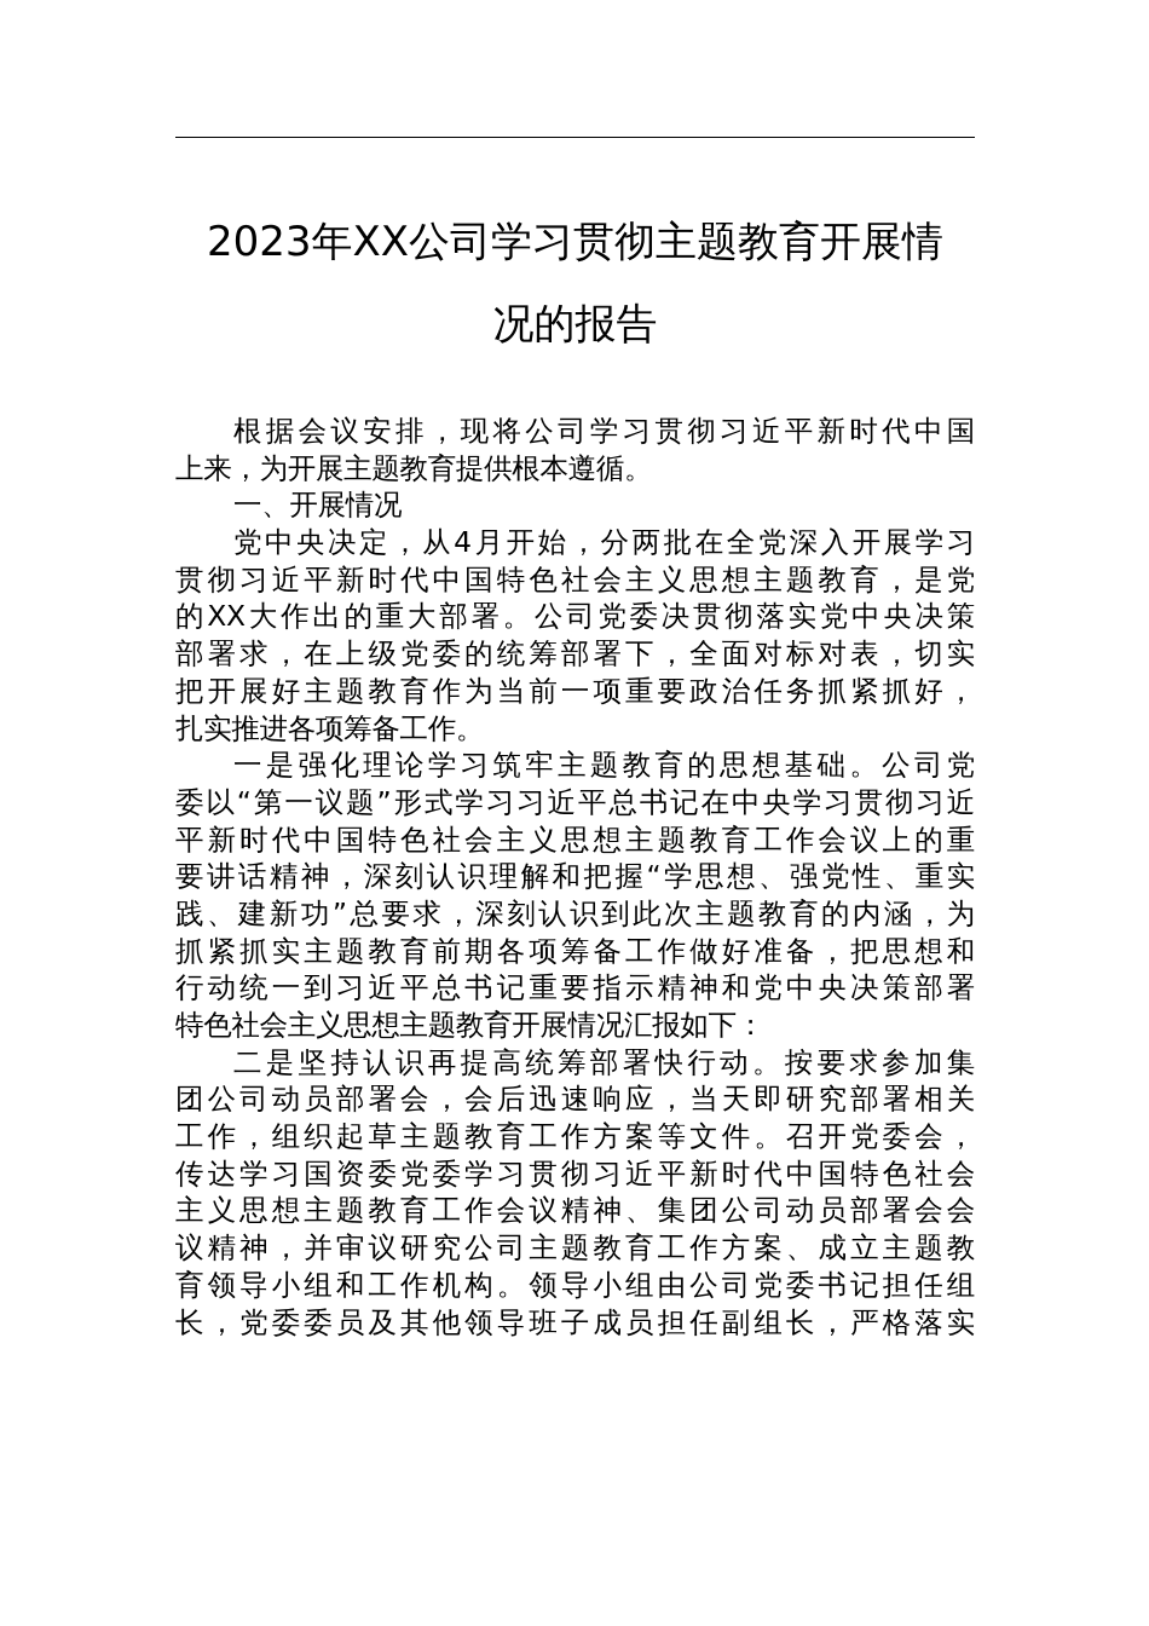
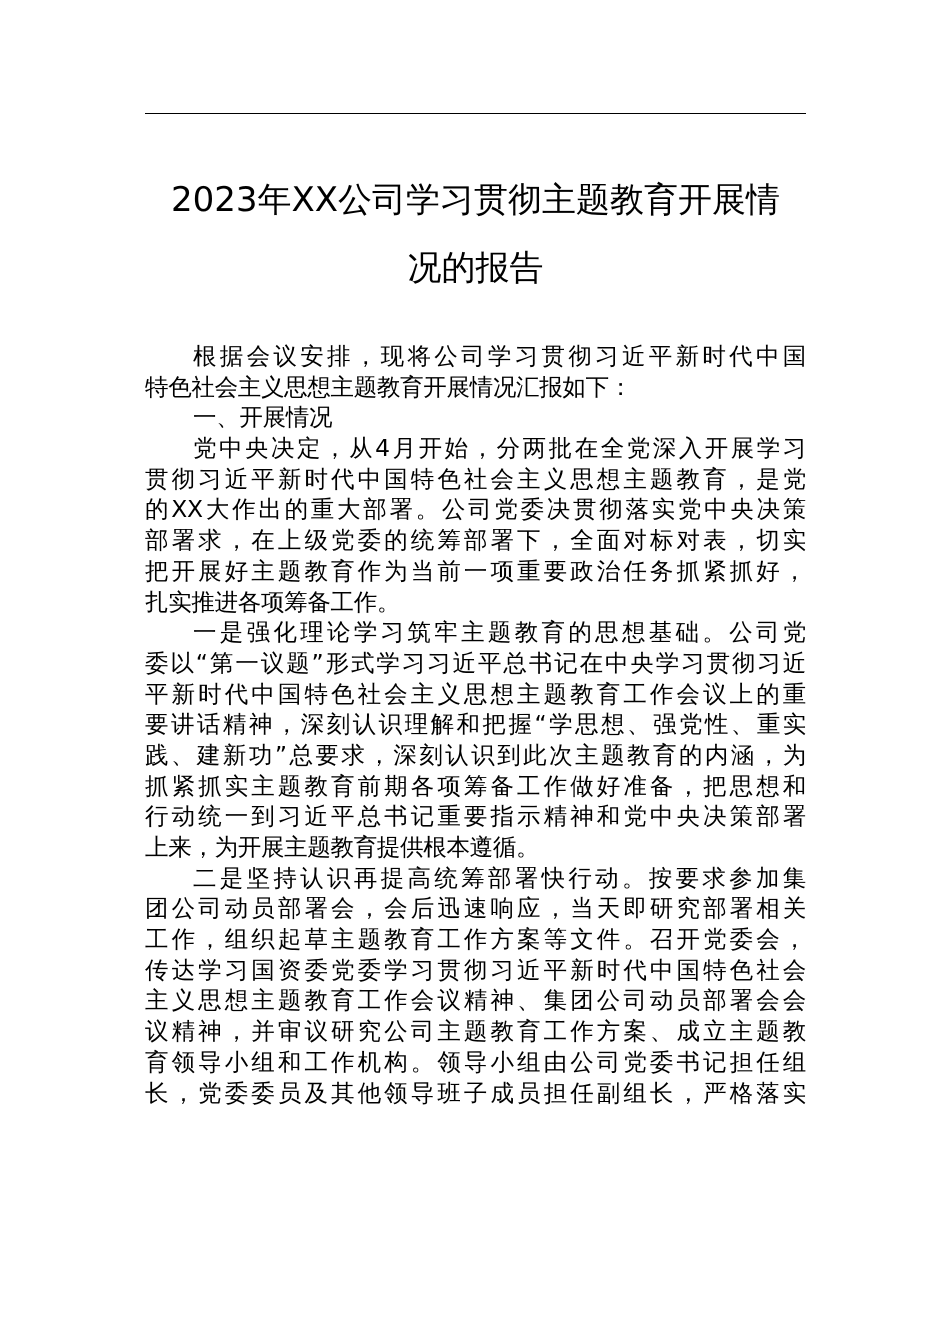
  2023年XX公司学习贯彻主题教育开展情
  况的报告
  根据会议安排，现将公司学习贯彻习近平新时代中国
- 上来，为开展主题教育提供根本遵循。
+ 特色社会主义思想主题教育开展情况汇报如下：
  一、开展情况
  党中央决定，从4月开始，分两批在全党深入开展学习
  贯彻习近平新时代中国特色社会主义思想主题教育，是党
  的XX大作出的重大部署。公司党委决贯彻落实党中央决策
  部署求，在上级党委的统筹部署下，全面对标对表，切实
  把开展好主题教育作为当前一项重要政治任务抓紧抓好，
  扎实推进各项筹备工作。
  一是强化理论学习筑牢主题教育的思想基础。公司党
  委以“第一议题”形式学习习近平总书记在中央学习贯彻习近
  平新时代中国特色社会主义思想主题教育工作会议上的重
  要讲话精神，深刻认识理解和把握“学思想、强党性、重实
  践、建新功”总要求，深刻认识到此次主题教育的内涵，为
  抓紧抓实主题教育前期各项筹备工作做好准备，把思想和
  行动统一到习近平总书记重要指示精神和党中央决策部署
- 特色社会主义思想主题教育开展情况汇报如下：
+ 上来，为开展主题教育提供根本遵循。
  二是坚持认识再提高统筹部署快行动。按要求参加集
  团公司动员部署会，会后迅速响应，当天即研究部署相关
  工作，组织起草主题教育工作方案等文件。召开党委会，
  传达学习国资委党委学习贯彻习近平新时代中国特色社会
  主义思想主题教育工作会议精神、集团公司动员部署会会
  议精神，并审议研究公司主题教育工作方案、成立主题教
  育领导小组和工作机构。领导小组由公司党委书记担任组
  长，党委委员及其他领导班子成员担任副组长，严格落实
